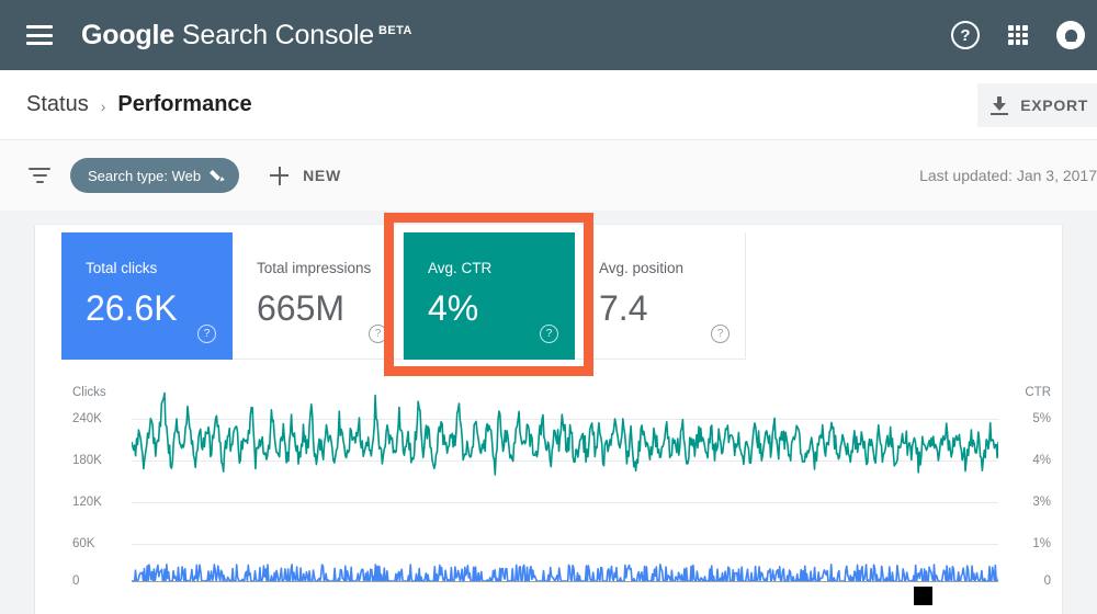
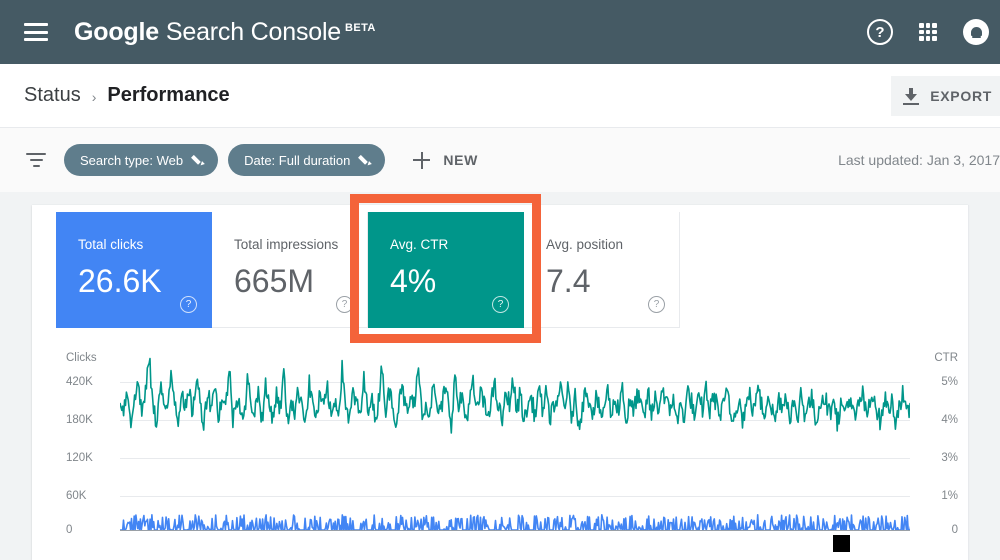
  Google
  Search Console
  BETA
  ?
  Status
  ›
  Performance
  EXPORT
  Search type: Web
+ Date: Full duration
  NEW
  Last updated: Jan 3, 2017
  Total clicks
  26.6K
  ?
  Total impressions
  665M
  ?
  Avg. CTR
  4%
  ?
  Avg. position
  7.4
  ?
  Clicks
  CTR
- 240K
+ 420K
  180K
  120K
  60K
  0
  5%
  4%
  3%
  1%
  0
